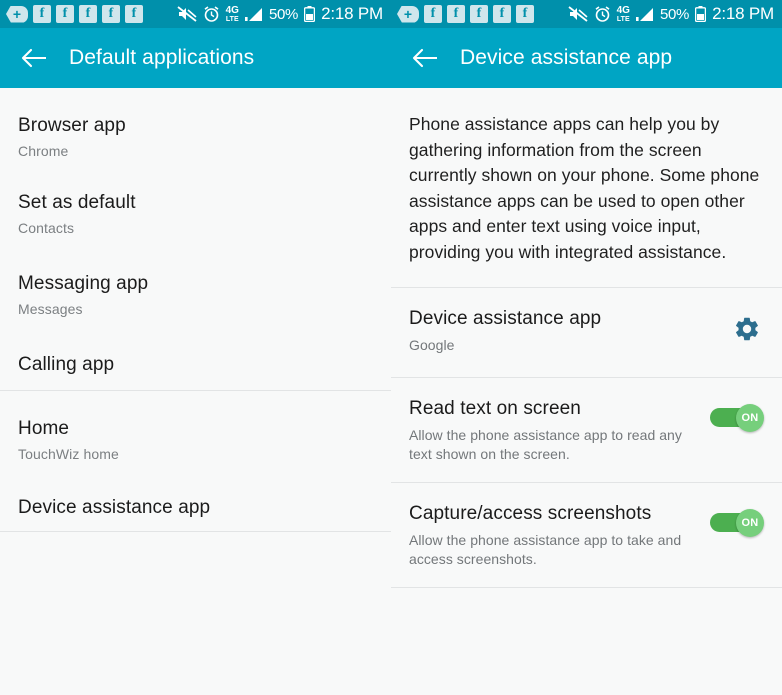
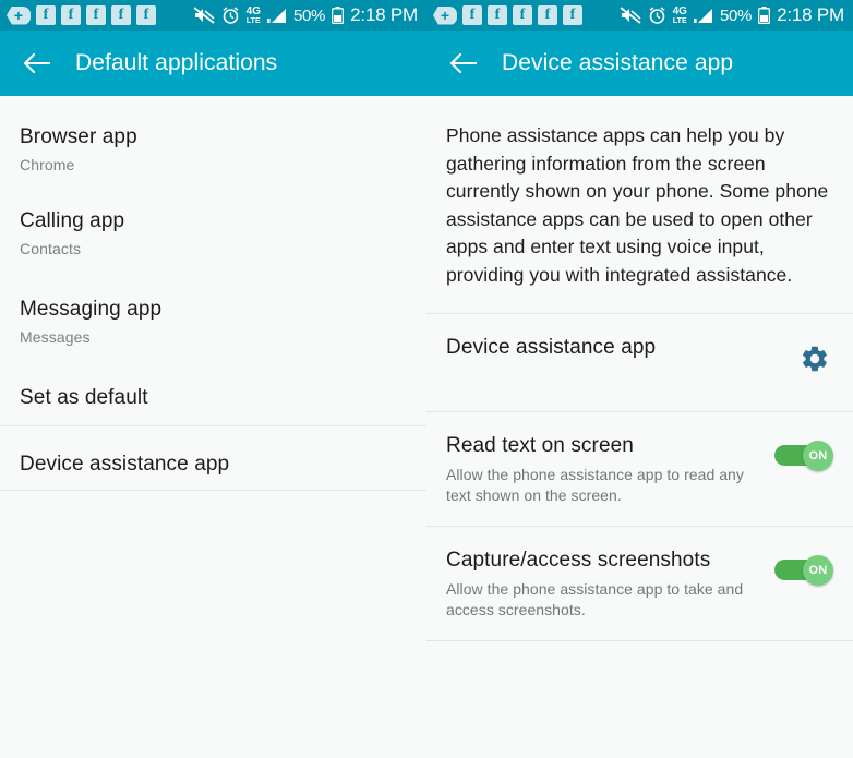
  +
  f
  f
  f
  f
  f
  4G
  50%
  2:18 PM
  +
  f
  f
  f
  f
  f
  4G
  50%
  2:18 PM
  Default applications
  Device assistance app
  Browser app
  Chrome
- Set as default
+ Calling app
  Contacts
  Messaging app
  Messages
- Calling app
+ Set as default
- Home
- TouchWiz home
  Device assistance app
  Phone assistance apps can help you by gathering information from the screen currently shown on your phone. Some phone assistance apps can be used to open other apps and enter text using voice input, providing you with integrated assistance.
  Device assistance app
- Google
  Read text on screen
  Allow the phone assistance app to read any text shown on the screen.
  ON
  Capture/access screenshots
  Allow the phone assistance app to take and access screenshots.
  ON
